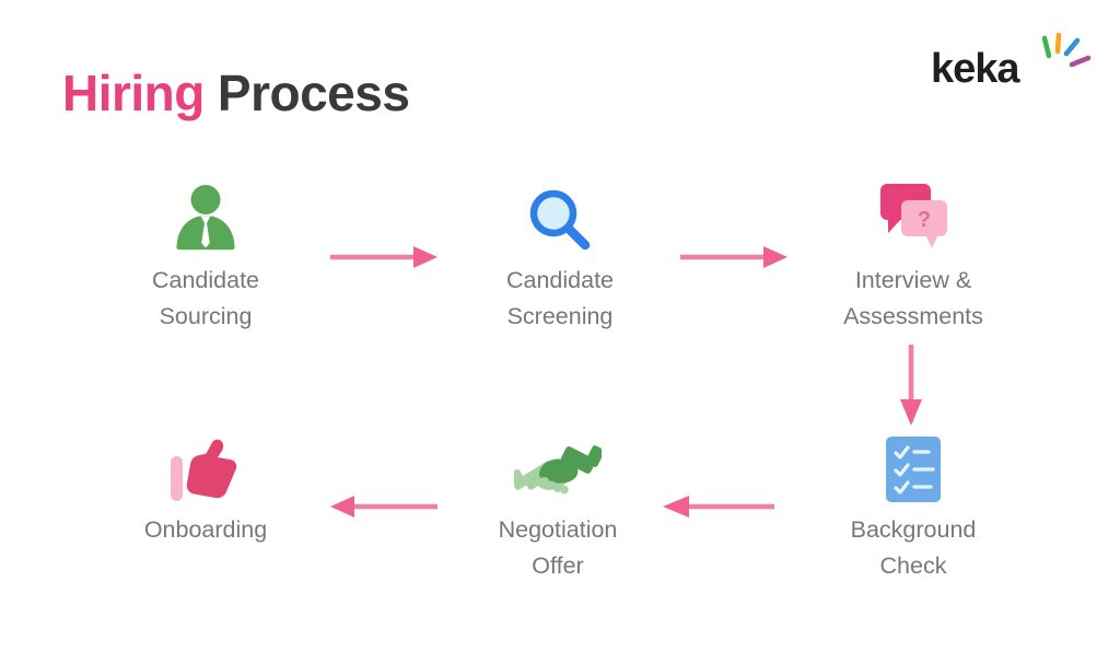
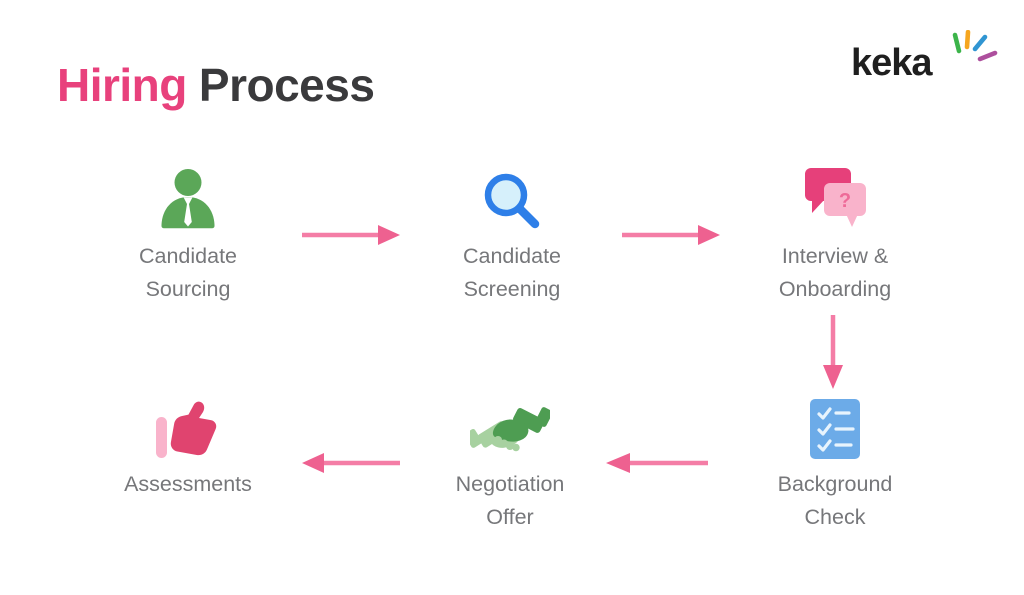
  Hiring Process
  keka
  Candidate
  Sourcing
  Candidate
  Screening
  ?
  Interview &
- Assessments
+ Onboarding
  Background
  Check
  Negotiation
  Offer
- Onboarding
+ Assessments
